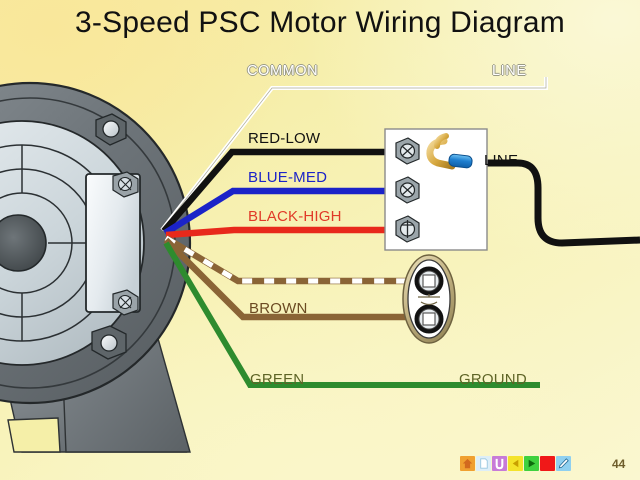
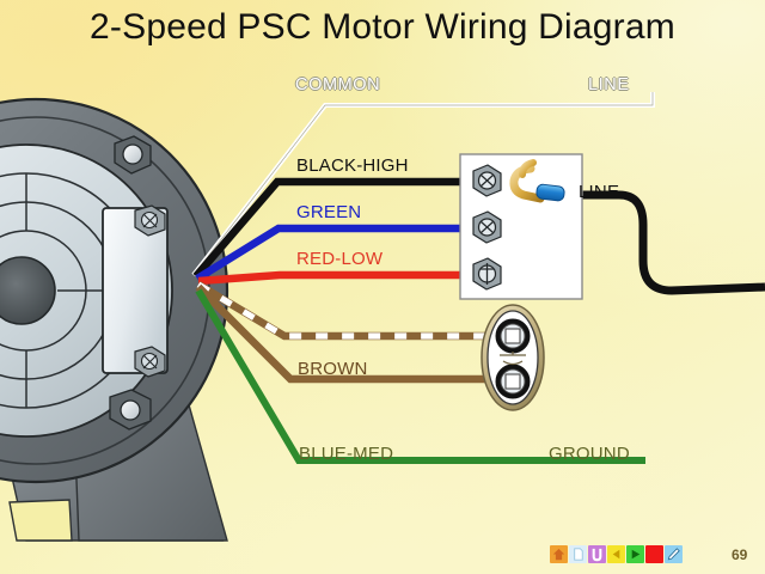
- 3-Speed PSC Motor Wiring Diagram
+ 2-Speed PSC Motor Wiring Diagram
  COMMON
  LINE
- RED-LOW
+ BLACK-HIGH
- BLUE-MED
+ GREEN
- BLACK-HIGH
+ RED-LOW
  BROWN
- GREEN
+ BLUE-MED
  GROUND
  LINE
- 44
+ 69
